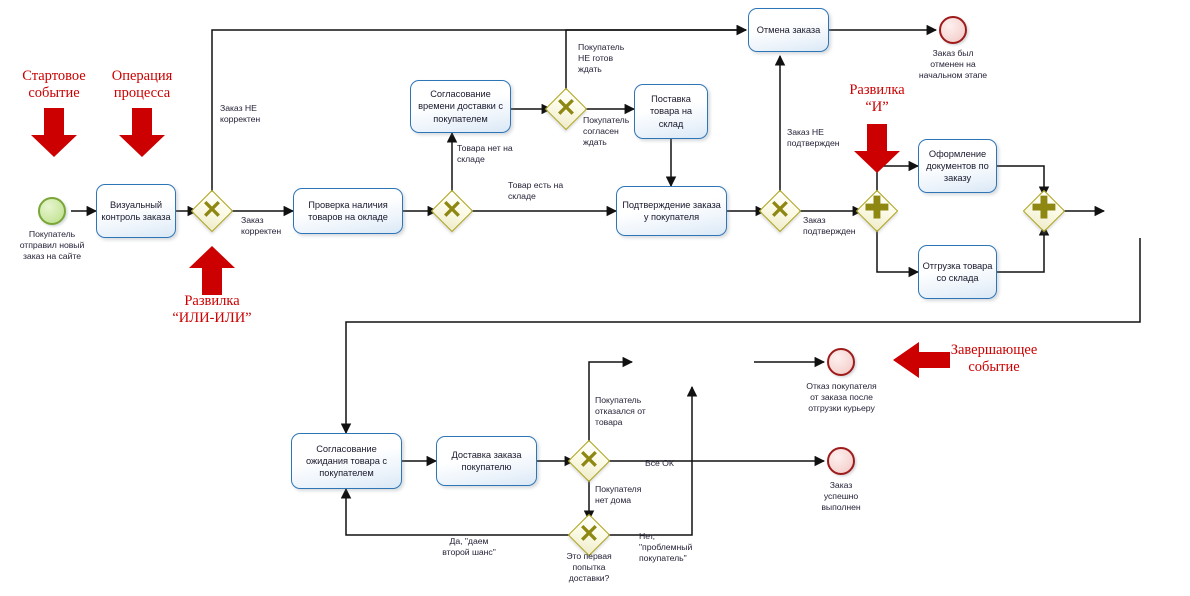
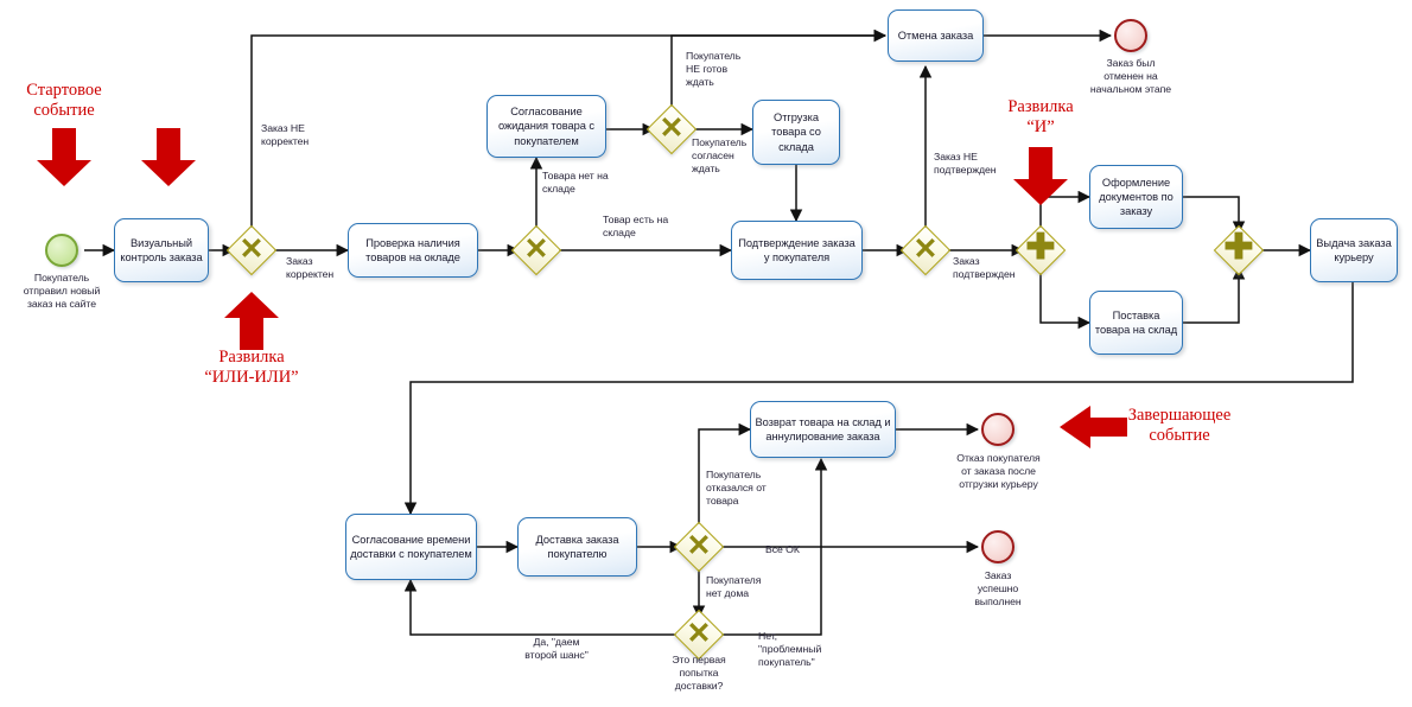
  Покупатель
  отправил новый
  заказ на сайте
  Заказ был
  отменен на
  начальном этапе
  Отказ покупателя
  от заказа после
  отгрузки курьеру
  Заказ
  успешно
  выполнен
  Визуальный контроль заказа
  Проверка наличия товаров на окладе
- Согласование времени доставки с покупателем
+ Согласование ожидания товара с покупателем
- Поставка товара на склад
+ Отгрузка товара со склада
  Подтверждение заказа у покупателя
  Отмена заказа
  Оформление документов по заказу
- Отгрузка товара со склада
+ Поставка товара на склад
+ Выдача заказа курьеру
- Согласование ожидания товара с покупателем
+ Согласование времени доставки с покупателем
  Доставка заказа покупателю
+ Возврат товара на склад и аннулирование заказа
  ✕
  ✕
  ✕
  ✕
  ✚
  ✚
  ✕
  ✕
  Это первая
  попытка
  доставки?
  Заказ НЕ
  корректен
  Заказ
  корректен
  Товара нет на
  складе
  Товар есть на
  складе
  Покупатель
  НЕ готов
  ждать
  Покупатель
  согласен
  ждать
  Заказ НЕ
  подтвержден
  Заказ
  подтвержден
  Покупатель
  отказался от
  товара
  Все ОК
  Покупателя
  нет дома
  Да, "даем
  второй шанс"
  Нет,
  "проблемный
  покупатель"
  Стартовое
  событие
- Операция
- процесса
  Развилка
  “ИЛИ-ИЛИ”
  Развилка
  “И”
  Завершающее
  событие
